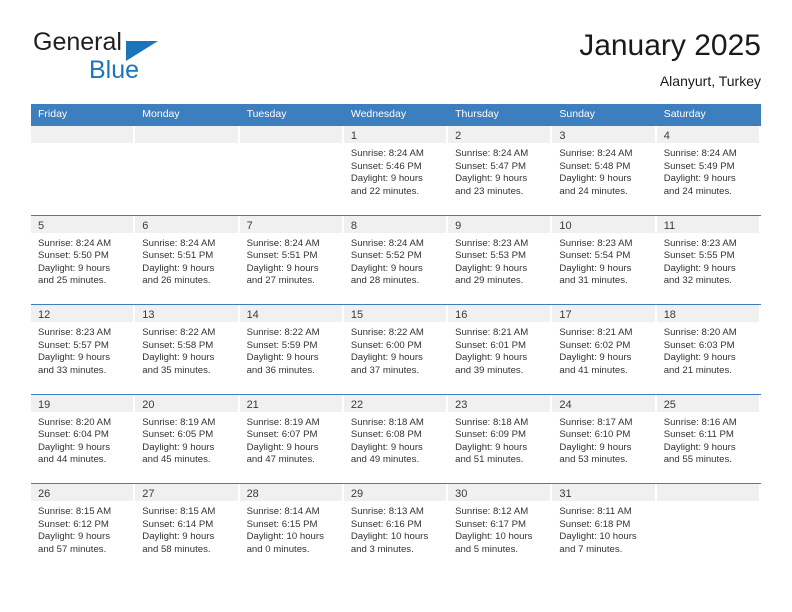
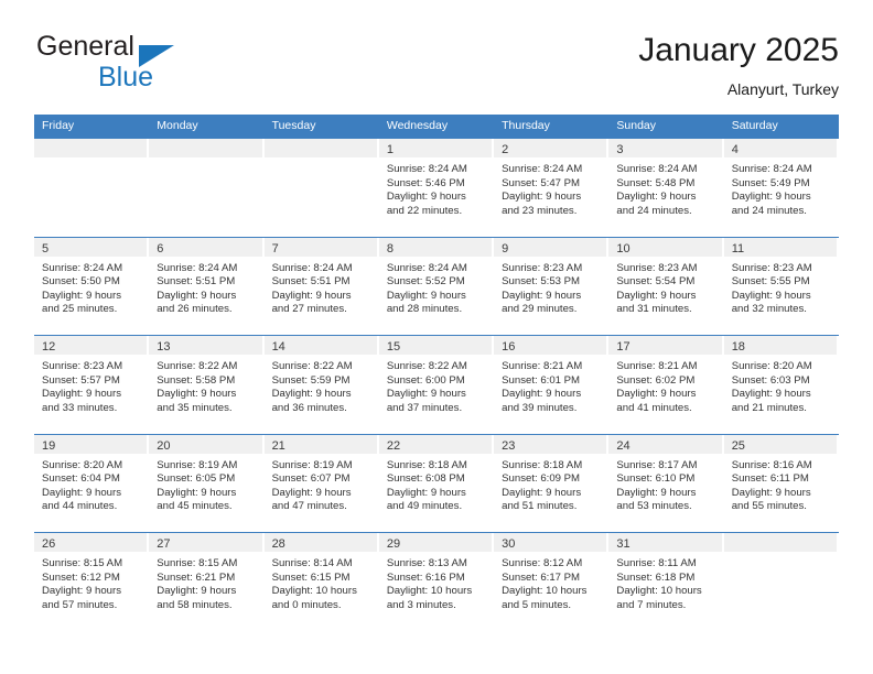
  General
  Blue
  January 2025
  Alanyurt, Turkey
  Friday
  Monday
  Tuesday
  Wednesday
  Thursday
  Sunday
  Saturday
  1
  Sunrise: 8:24 AM
  Sunset: 5:46 PM
  Daylight: 9 hours
  and 22 minutes.
  2
  Sunrise: 8:24 AM
  Sunset: 5:47 PM
  Daylight: 9 hours
  and 23 minutes.
  3
  Sunrise: 8:24 AM
  Sunset: 5:48 PM
  Daylight: 9 hours
  and 24 minutes.
  4
  Sunrise: 8:24 AM
  Sunset: 5:49 PM
  Daylight: 9 hours
  and 24 minutes.
  5
  Sunrise: 8:24 AM
  Sunset: 5:50 PM
  Daylight: 9 hours
  and 25 minutes.
  6
  Sunrise: 8:24 AM
  Sunset: 5:51 PM
  Daylight: 9 hours
  and 26 minutes.
  7
  Sunrise: 8:24 AM
  Sunset: 5:51 PM
  Daylight: 9 hours
  and 27 minutes.
  8
  Sunrise: 8:24 AM
  Sunset: 5:52 PM
  Daylight: 9 hours
  and 28 minutes.
  9
  Sunrise: 8:23 AM
  Sunset: 5:53 PM
  Daylight: 9 hours
  and 29 minutes.
  10
  Sunrise: 8:23 AM
  Sunset: 5:54 PM
  Daylight: 9 hours
  and 31 minutes.
  11
  Sunrise: 8:23 AM
  Sunset: 5:55 PM
  Daylight: 9 hours
  and 32 minutes.
  12
  Sunrise: 8:23 AM
  Sunset: 5:57 PM
  Daylight: 9 hours
  and 33 minutes.
  13
  Sunrise: 8:22 AM
  Sunset: 5:58 PM
  Daylight: 9 hours
  and 35 minutes.
  14
  Sunrise: 8:22 AM
  Sunset: 5:59 PM
  Daylight: 9 hours
  and 36 minutes.
  15
  Sunrise: 8:22 AM
  Sunset: 6:00 PM
  Daylight: 9 hours
  and 37 minutes.
  16
  Sunrise: 8:21 AM
  Sunset: 6:01 PM
  Daylight: 9 hours
  and 39 minutes.
  17
  Sunrise: 8:21 AM
  Sunset: 6:02 PM
  Daylight: 9 hours
  and 41 minutes.
  18
  Sunrise: 8:20 AM
  Sunset: 6:03 PM
  Daylight: 9 hours
  and 21 minutes.
  19
  Sunrise: 8:20 AM
  Sunset: 6:04 PM
  Daylight: 9 hours
  and 44 minutes.
  20
  Sunrise: 8:19 AM
  Sunset: 6:05 PM
  Daylight: 9 hours
  and 45 minutes.
  21
  Sunrise: 8:19 AM
  Sunset: 6:07 PM
  Daylight: 9 hours
  and 47 minutes.
  22
  Sunrise: 8:18 AM
  Sunset: 6:08 PM
  Daylight: 9 hours
  and 49 minutes.
  23
  Sunrise: 8:18 AM
  Sunset: 6:09 PM
  Daylight: 9 hours
  and 51 minutes.
  24
  Sunrise: 8:17 AM
  Sunset: 6:10 PM
  Daylight: 9 hours
  and 53 minutes.
  25
  Sunrise: 8:16 AM
  Sunset: 6:11 PM
  Daylight: 9 hours
  and 55 minutes.
  26
  Sunrise: 8:15 AM
  Sunset: 6:12 PM
  Daylight: 9 hours
  and 57 minutes.
  27
  Sunrise: 8:15 AM
- Sunset: 6:14 PM
+ Sunset: 6:21 PM
  Daylight: 9 hours
  and 58 minutes.
  28
  Sunrise: 8:14 AM
  Sunset: 6:15 PM
  Daylight: 10 hours
  and 0 minutes.
  29
  Sunrise: 8:13 AM
  Sunset: 6:16 PM
  Daylight: 10 hours
  and 3 minutes.
  30
  Sunrise: 8:12 AM
  Sunset: 6:17 PM
  Daylight: 10 hours
  and 5 minutes.
  31
  Sunrise: 8:11 AM
  Sunset: 6:18 PM
  Daylight: 10 hours
  and 7 minutes.
